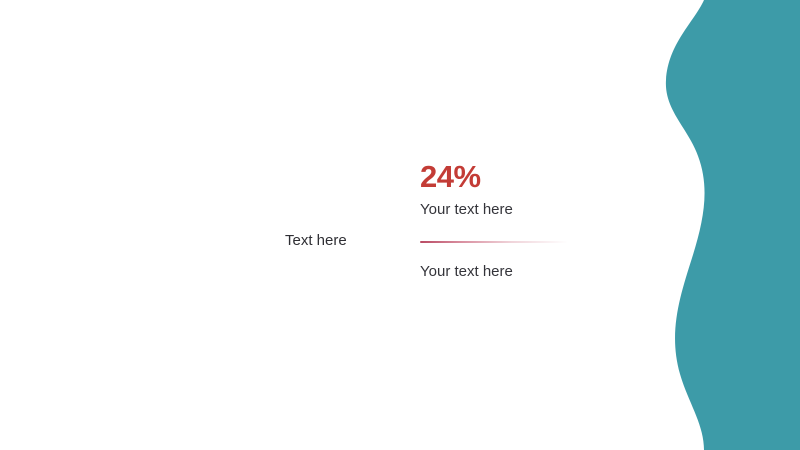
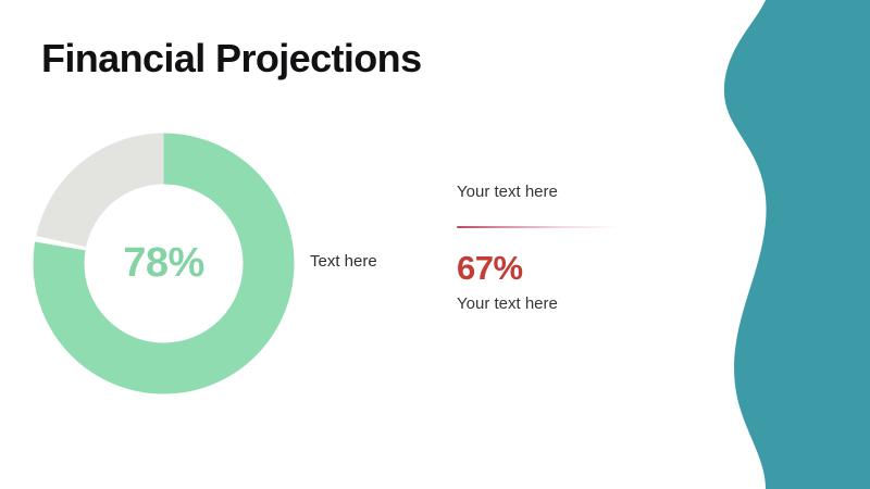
+ Financial Projections
+ 78%
  Text here
- 24%
  Your text here
+ 67%
  Your text here
